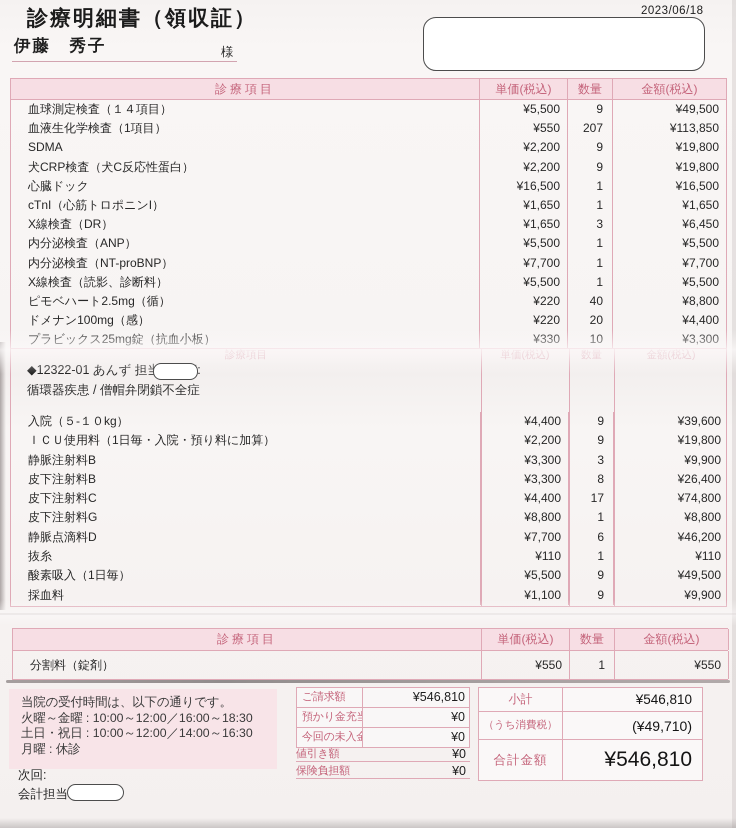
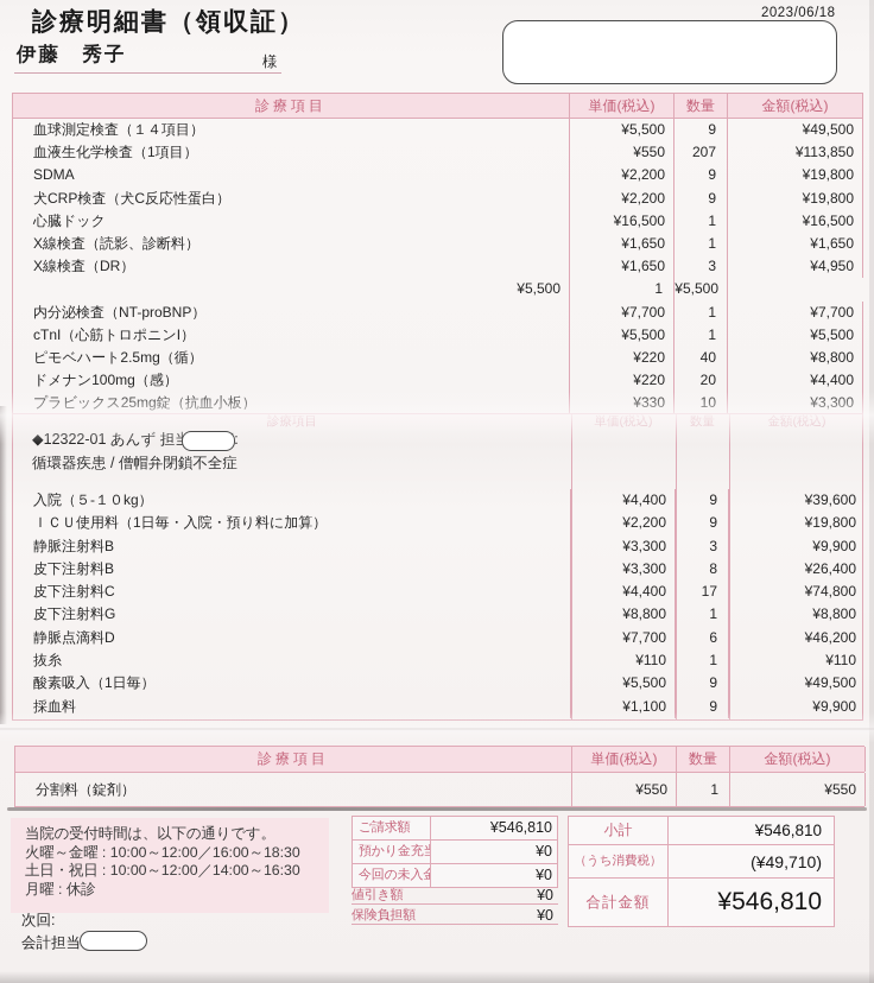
  診療明細書（領収証）
  2023/06/18
  伊藤 秀子
  様
  診療項目
  単価(税込)
  数量
  金額(税込)
  血球測定検査（１４項目）
  ¥5,500
  9
  ¥49,500
  血液生化学検査（1項目）
  ¥550
  207
  ¥113,850
  SDMA
  ¥2,200
  9
  ¥19,800
  犬CRP検査（犬C反応性蛋白）
  ¥2,200
  9
  ¥19,800
  心臓ドック
  ¥16,500
  1
  ¥16,500
- cTnI（心筋トロポニンI）
+ X線検査（読影、診断料）
  ¥1,650
  1
  ¥1,650
  X線検査（DR）
  ¥1,650
  3
- ¥6,450
+ ¥4,950
- 内分泌検査（ANP）
  ¥5,500
  1
  ¥5,500
  内分泌検査（NT-proBNP）
  ¥7,700
  1
  ¥7,700
- X線検査（読影、診断料）
+ cTnI（心筋トロポニンI）
  ¥5,500
  1
  ¥5,500
  ピモベハート2.5mg（循）
  ¥220
  40
  ¥8,800
  ドメナン100mg（感）
  ¥220
  20
  ¥4,400
  循環器疾患 / 僧帽弁閉鎖不全症
  入院（５-１０kg）
  ¥4,400
  9
  ¥39,600
  ＩＣＵ使用料（1日毎・入院・預り料に加算）
  ¥2,200
  9
  ¥19,800
  静脈注射料B
  ¥3,300
  3
  ¥9,900
  皮下注射料B
  ¥3,300
  8
  ¥26,400
  皮下注射料C
  ¥4,400
  17
  ¥74,800
  皮下注射料G
  ¥8,800
  1
  ¥8,800
  静脈点滴料D
  ¥7,700
  6
  ¥46,200
  抜糸
  ¥110
  1
  ¥110
  酸素吸入（1日毎）
  ¥5,500
  9
  ¥49,500
  採血料
  ¥1,100
  9
  ¥9,900
  診療項目
  単価(税込)
  数量
  金額(税込)
  分割料（錠剤）
  ¥550
  1
  ¥550
  当院の受付時間は、以下の通りです。
  火曜～金曜 : 10:00～12:00／16:00～18:30
  土日・祝日 : 10:00～12:00／14:00～16:30
  月曜 : 休診
  次回:
  会計担当
  ご請求額
  ¥546,810
  預かり金充当
  ¥0
  今回の未入金
  ¥0
  値引き額
  ¥0
  保険負担額
  ¥0
  小計
  ¥546,810
  （うち消費税）
  (¥49,710)
  合計金額
  ¥546,810
